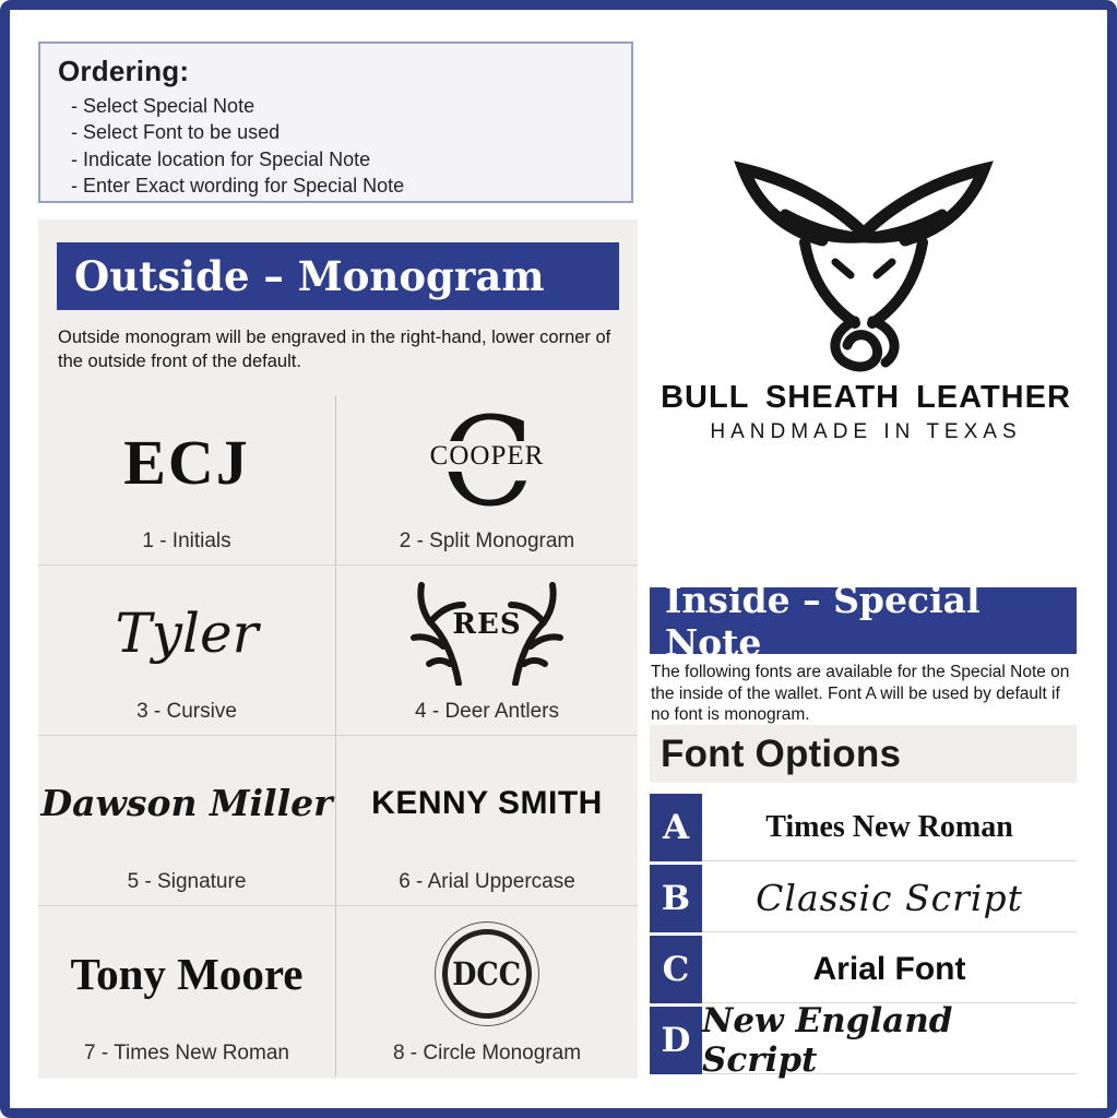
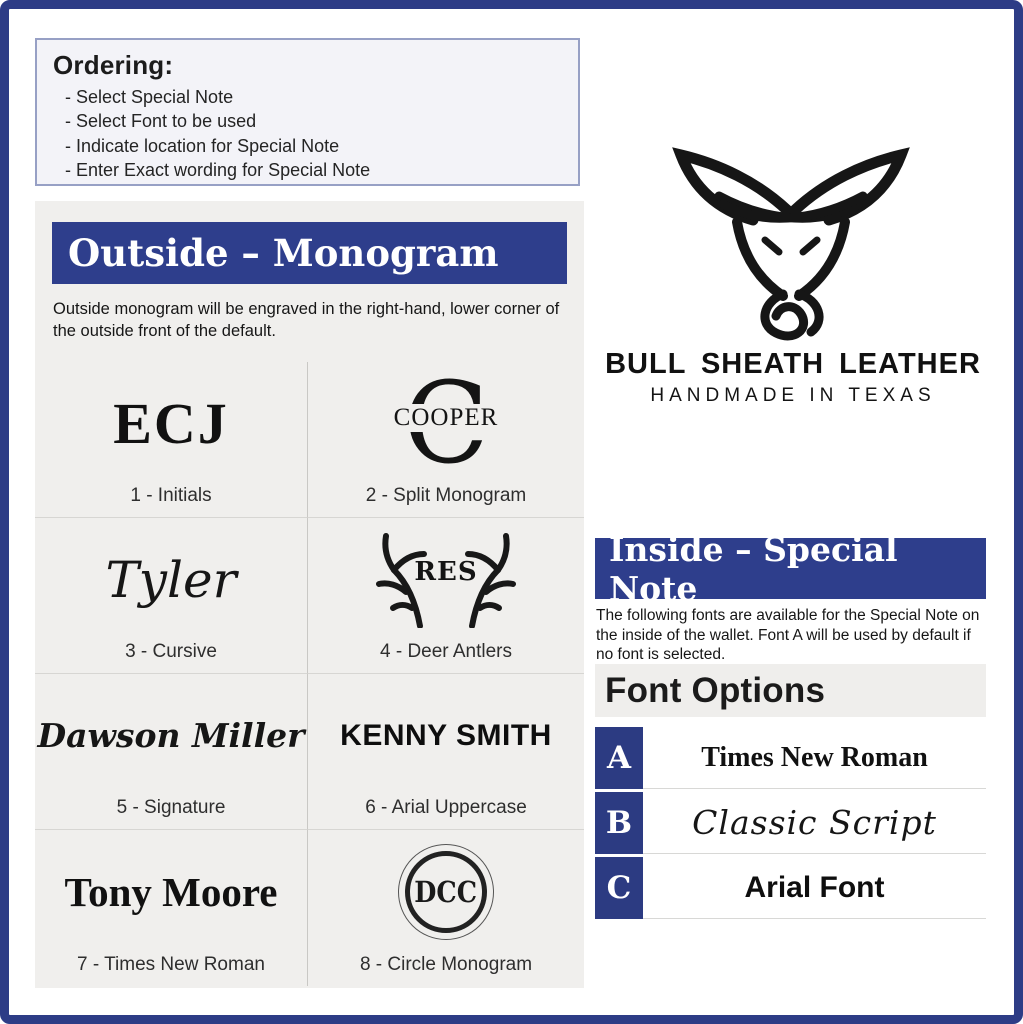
  Ordering:
  - Select Special Note
  - Select Font to be used
  - Indicate location for Special Note
  - Enter Exact wording for Special Note
  Outside – Monogram
  Outside monogram will be engraved in the right-hand, lower corner of the outside front of the default.
  ECJ
  1 - Initials
  COOPER
  2 - Split Monogram
  Tyler
  3 - Cursive
  RES
  4 - Deer Antlers
  Dawson Miller
  5 - Signature
  KENNY SMITH
  6 - Arial Uppercase
  Tony Moore
  7 - Times New Roman
  DCC
  8 - Circle Monogram
  BULL SHEATH LEATHER
  HANDMADE IN TEXAS
  Inside – Special Note
- The following fonts are available for the Special Note on the inside of the wallet. Font A will be used by default if no font is monogram.
+ The following fonts are available for the Special Note on the inside of the wallet. Font A will be used by default if no font is selected.
  Font Options
  A
  Times New Roman
  B
  Classic Script
  C
  Arial Font
- D
- New England Script
